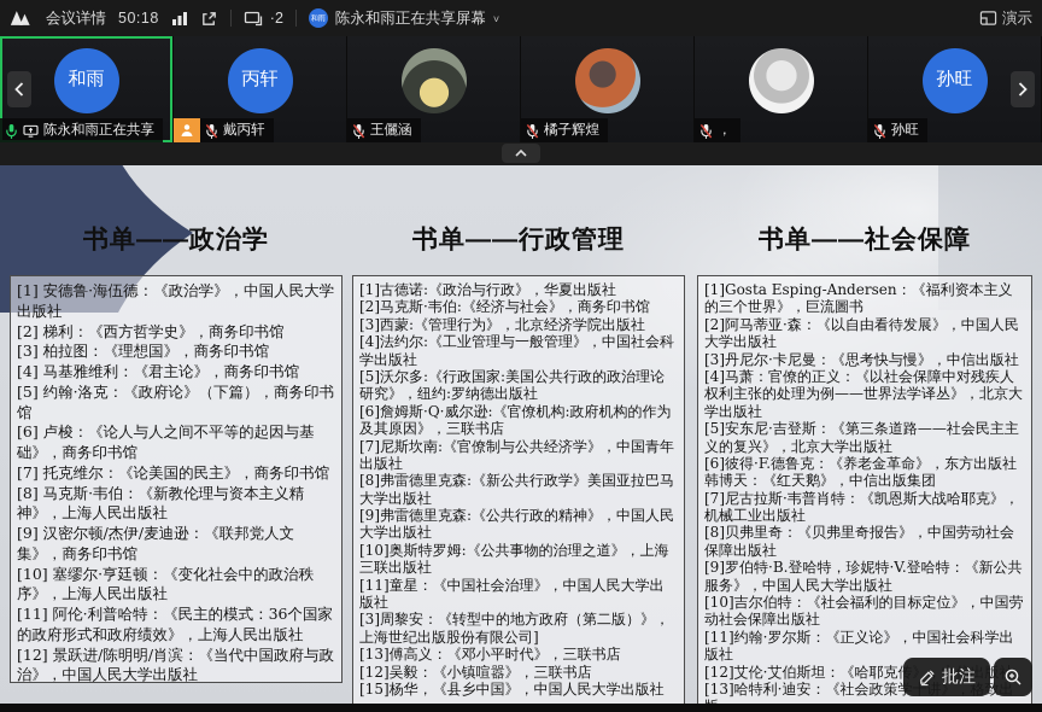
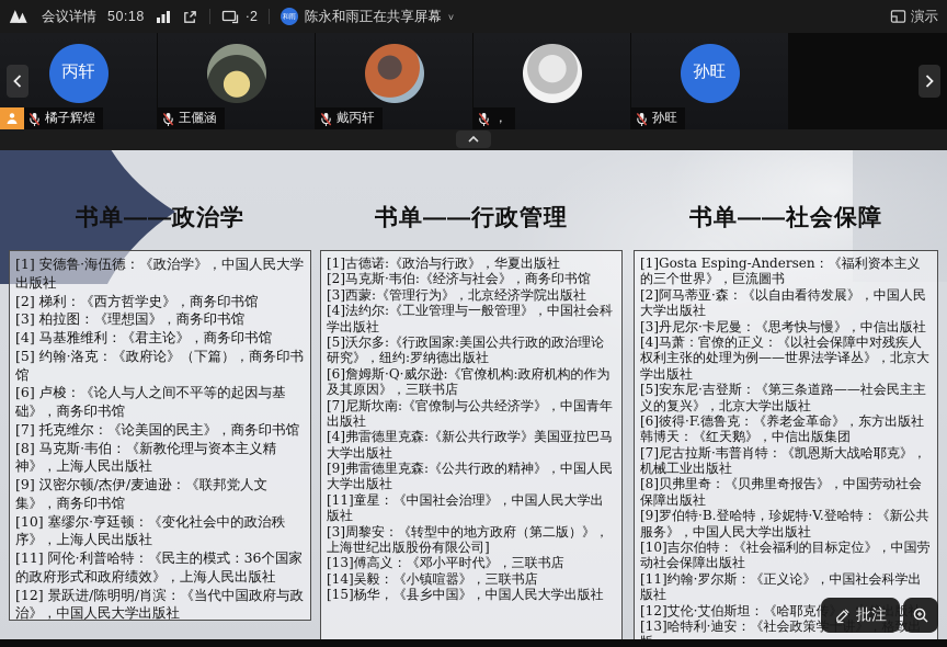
  会议详情
  50:18
  ·2
  陈永和雨正在共享屏幕
  ˅
  演示
- 和雨
- 陈永和雨正在共享
  丙轩
- 戴丙轩
+ 橘子辉煌
  王儷涵
- 橘子辉煌
+ 戴丙轩
  ，
  孙旺
  孙旺
  书单——政治学
  书单——行政管理
  书单——社会保障
  [1] 安德鲁·海伍德：《政治学》，中国人民大学出版社
  [2] 梯利：《西方哲学史》，商务印书馆
  [3] 柏拉图：《理想国》，商务印书馆
  [4] 马基雅维利：《君主论》，商务印书馆
  [5] 约翰·洛克：《政府论》（下篇），商务印书馆
  [6] 卢梭：《论人与人之间不平等的起因与基础》，商务印书馆
  [7] 托克维尔：《论美国的民主》，商务印书馆
  [8] 马克斯·韦伯：《新教伦理与资本主义精神》，上海人民出版社
  [9] 汉密尔顿/杰伊/麦迪逊：《联邦党人文集》，商务印书馆
  [10] 塞缪尔·亨廷顿：《变化社会中的政治秩序》，上海人民出版社
  [11] 阿伦·利普哈特：《民主的模式：36个国家的政府形式和政府绩效》，上海人民出版社
  [12] 景跃进/陈明明/肖滨：《当代中国政府与政治》，中国人民大学出版社
  [1]古德诺:《政治与行政》，华夏出版社
  [2]马克斯·韦伯:《经济与社会》，商务印书馆
  [3]西蒙:《管理行为》，北京经济学院出版社
  [4]法约尔:《工业管理与一般管理》，中国社会科学出版社
  [5]沃尔多:《行政国家:美国公共行政的政治理论研究》，纽约:罗纳德出版社
  [6]詹姆斯·Q·威尔逊:《官僚机构:政府机构的作为及其原因》，三联书店
  [7]尼斯坎南:《官僚制与公共经济学》，中国青年出版社
- [8]弗雷德里克森:《新公共行政学》美国亚拉巴马大学出版社
+ [4]弗雷德里克森:《新公共行政学》美国亚拉巴马大学出版社
  [9]弗雷德里克森:《公共行政的精神》，中国人民大学出版社
- [10]奥斯特罗姆:《公共事物的治理之道》，上海三联出版社
  [11]童星：《中国社会治理》，中国人民大学出版社
  [3]周黎安：《转型中的地方政府（第二版）》，上海世纪出版股份有限公司]
  [13]傅高义：《邓小平时代》，三联书店
- [12]吴毅：《小镇喧嚣》，三联书店
+ [14]吴毅：《小镇喧嚣》，三联书店
  [15]杨华，《县乡中国》，中国人民大学出版社
  [1]Gosta Esping-Andersen：《福利资本主义的三个世界》，巨流圖书
  [2]阿马蒂亚·森：《以自由看待发展》，中国人民大学出版社
  [3]丹尼尔·卡尼曼：《思考快与慢》，中信出版社
  [4]马萧：官僚的正义：《以社会保障中对残疾人权利主张的处理为例——世界法学译丛》，北京大学出版社
  [5]安东尼·吉登斯：《第三条道路——社会民主主义的复兴》，北京大学出版社
  [6]彼得·F.德鲁克：《养老金革命》，东方出版社
  韩博天：《红天鹅》，中信出版集团
  [7]尼古拉斯·韦普肖特：《凯恩斯大战哈耶克》，机械工业出版社
  [8]贝弗里奇：《贝弗里奇报告》，中国劳动社会保障出版社
  [9]罗伯特·B.登哈特，珍妮特·V.登哈特：《新公共服务》，中国人民大学出版社
  [10]吉尔伯特：《社会福利的目标定位》，中国劳动社会保障出版社
  [11]约翰·罗尔斯：《正义论》，中国社会科学出版社
  [12]艾伦·艾伯斯坦：《哈耶克版
  批注
